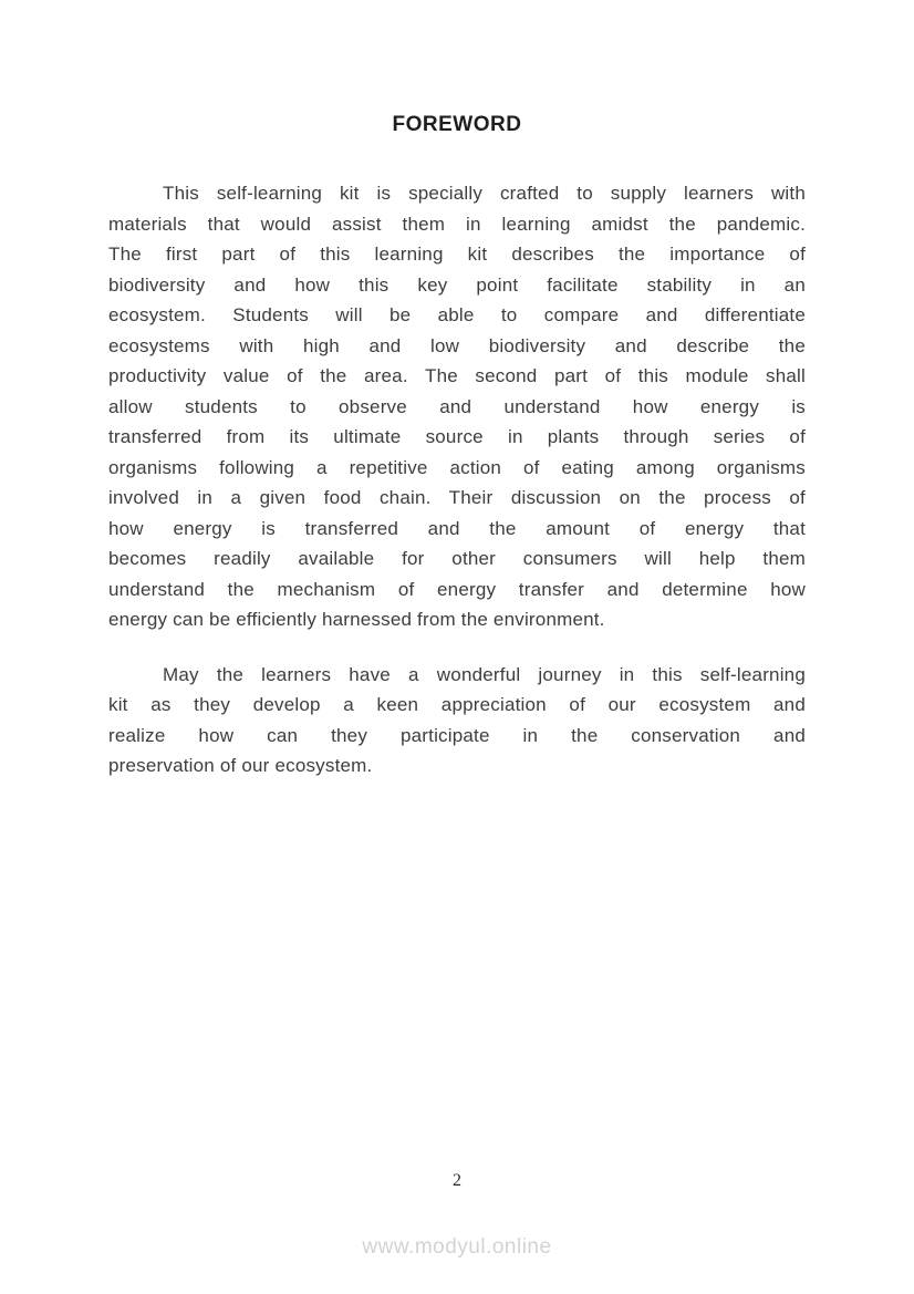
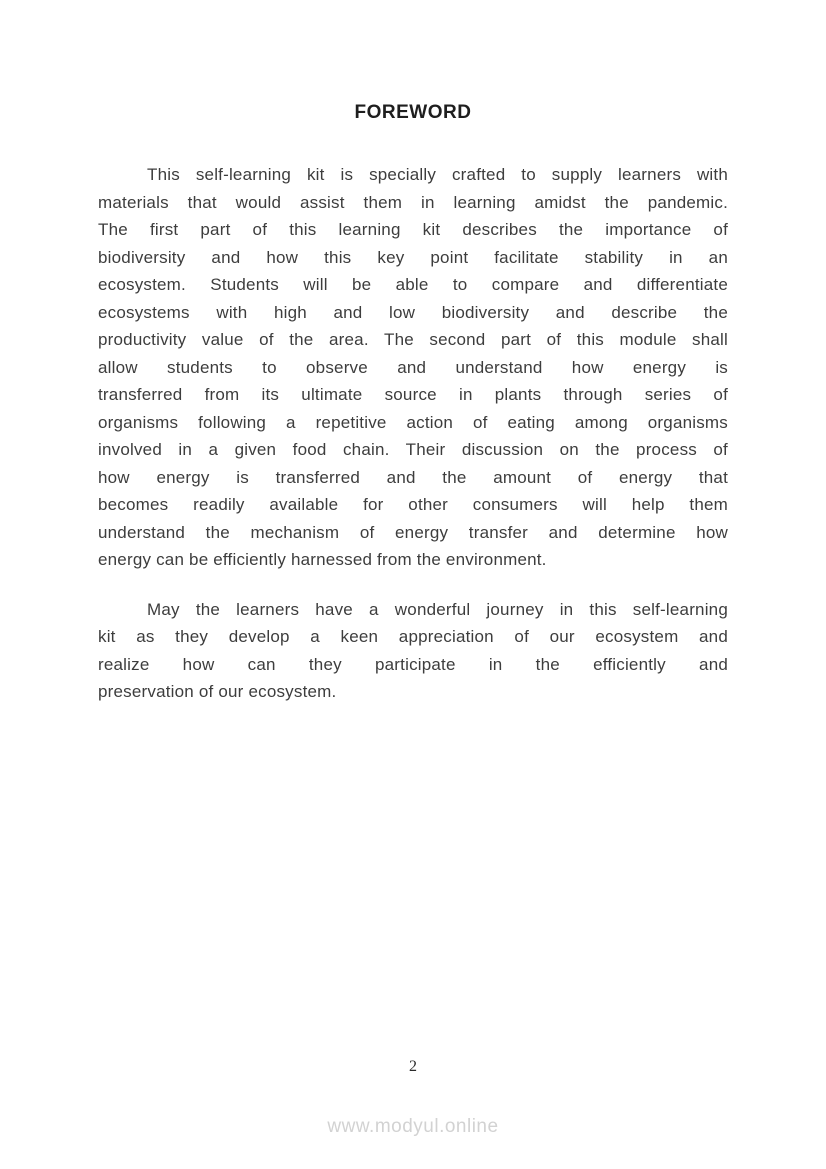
  FOREWORD
  This self-learning kit is specially crafted to supply learners with
  materials that would assist them in learning amidst the pandemic.
  The first part of this learning kit describes the importance of
  biodiversity and how this key point facilitate stability in an
  ecosystem. Students will be able to compare and differentiate
  ecosystems with high and low biodiversity and describe the
  productivity value of the area. The second part of this module shall
  allow students to observe and understand how energy is
  transferred from its ultimate source in plants through series of
  organisms following a repetitive action of eating among organisms
  involved in a given food chain. Their discussion on the process of
  how energy is transferred and the amount of energy that
  becomes readily available for other consumers will help them
  understand the mechanism of energy transfer and determine how
  energy can be efficiently harnessed from the environment.
  May the learners have a wonderful journey in this self-learning
  kit as they develop a keen appreciation of our ecosystem and
- realize how can they participate in the conservation and
+ realize how can they participate in the efficiently and
  preservation of our ecosystem.
  2
  www.modyul.online
